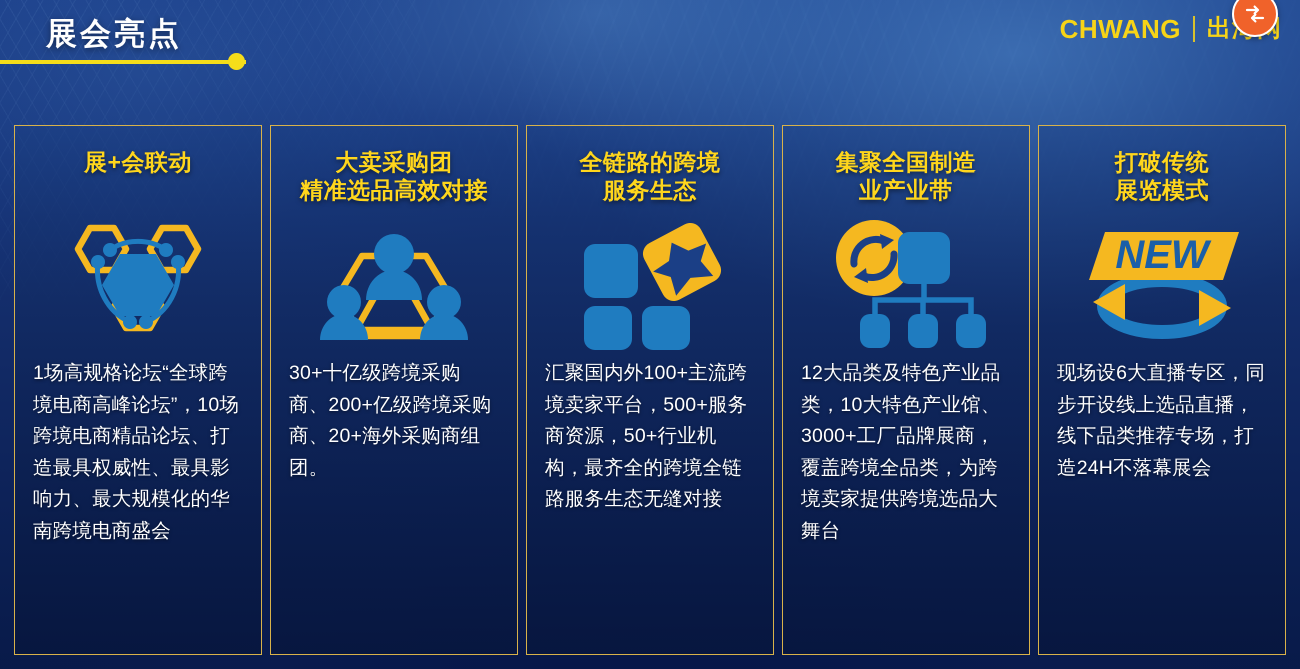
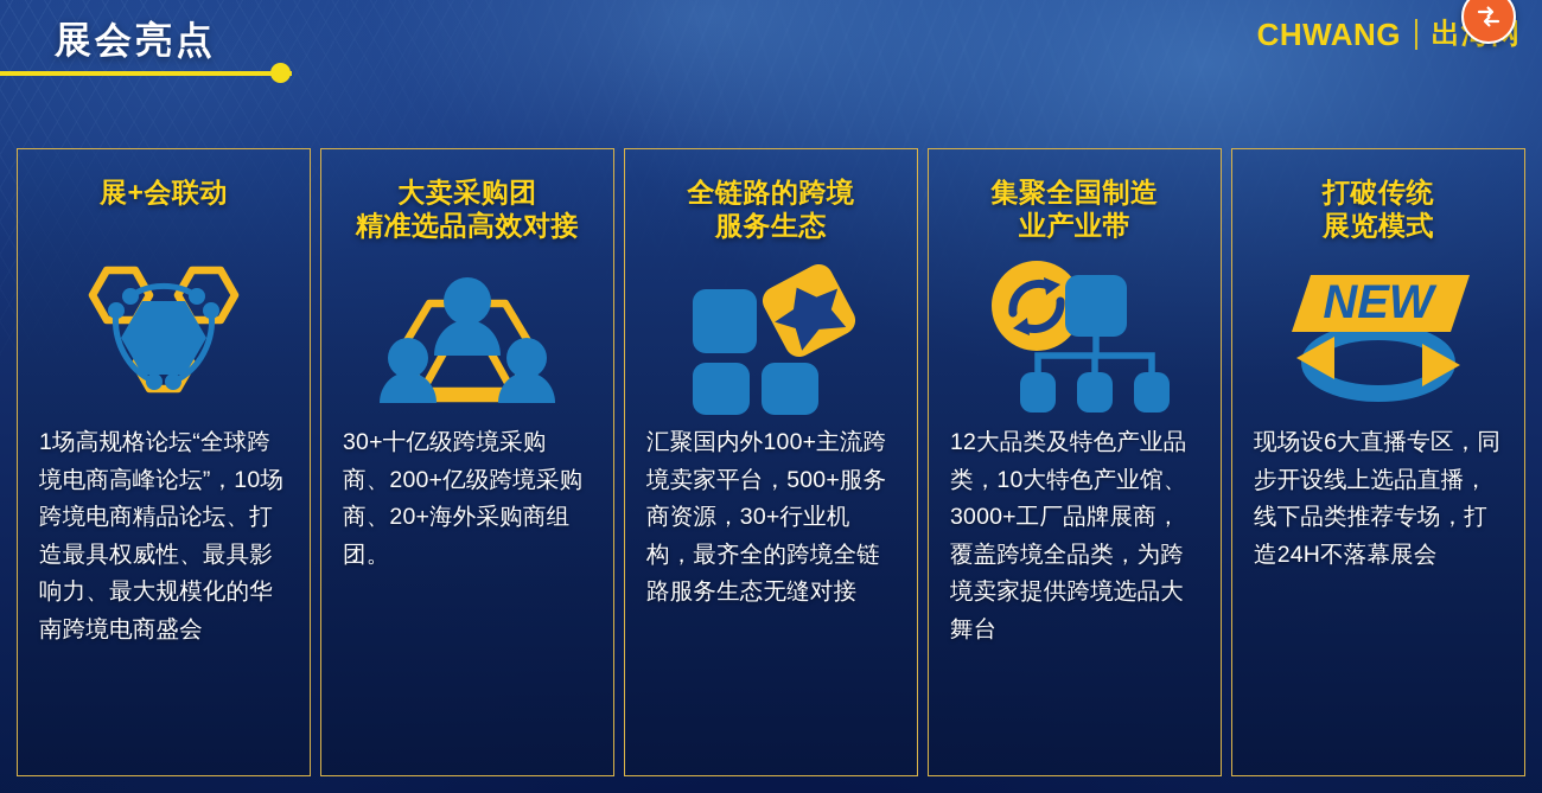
  展会亮点
  CHWANG
  展+会联动
  1场高规格论坛“全球跨境电商高峰论坛”，10场跨境电商精品论坛、打造最具权威性、最具影响力、最大规模化的华南跨境电商盛会
  大卖采购团
  精准选品高效对接
  30+十亿级跨境采购商、200+亿级跨境采购商、20+海外采购商组团。
  全链路的跨境
  服务生态
- 汇聚国内外100+主流跨境卖家平台，500+服务商资源，50+行业机构，最齐全的跨境全链路服务生态无缝对接
+ 汇聚国内外100+主流跨境卖家平台，500+服务商资源，30+行业机构，最齐全的跨境全链路服务生态无缝对接
  集聚全国制造
  业产业带
  12大品类及特色产业品类，10大特色产业馆、3000+工厂品牌展商，覆盖跨境全品类，为跨境卖家提供跨境选品大舞台
  打破传统
  展览模式
  NEW
  现场设6大直播专区，同步开设线上选品直播，线下品类推荐专场，打造24H不落幕展会
